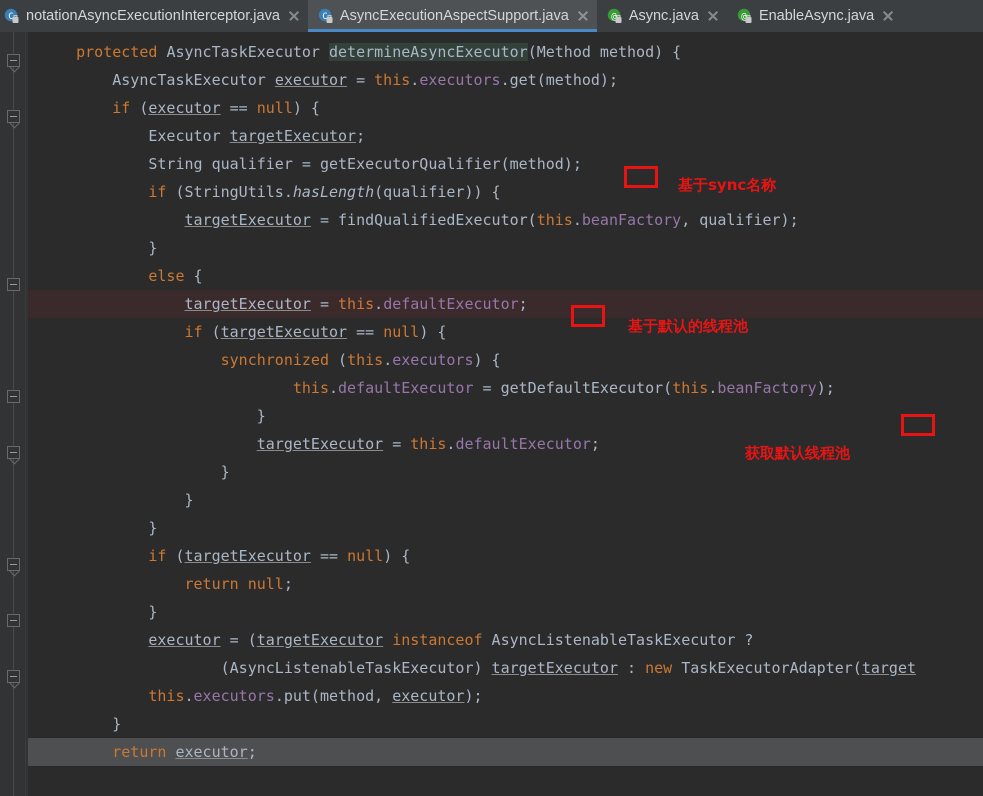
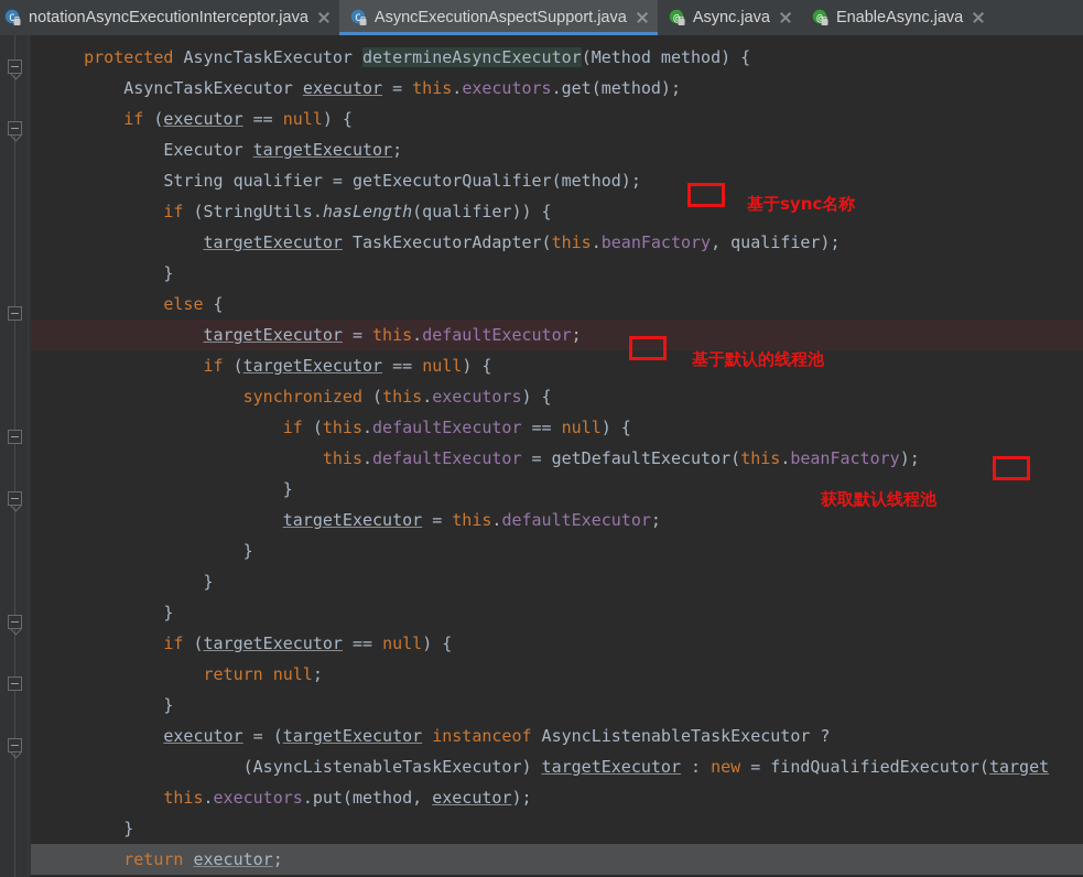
  C
  notationAsyncExecutionInterceptor.java
  C
  AsyncExecutionAspectSupport.java
  @
  Async.java
  @
  EnableAsync.java
  protected AsyncTaskExecutor determineAsyncExecutor(Method method) {
  AsyncTaskExecutor executor = this.executors.get(method);
  if (executor == null) {
  Executor targetExecutor;
  String qualifier = getExecutorQualifier(method);
  if (StringUtils.hasLength(qualifier)) {
- targetExecutor = findQualifiedExecutor(this.beanFactory, qualifier);
+ targetExecutor TaskExecutorAdapter(this.beanFactory, qualifier);
  }
  else {
  targetExecutor = this.defaultExecutor;
  if (targetExecutor == null) {
  synchronized (this.executors) {
+ if (this.defaultExecutor == null) {
  this.defaultExecutor = getDefaultExecutor(this.beanFactory);
  }
  targetExecutor = this.defaultExecutor;
  }
  }
  }
  if (targetExecutor == null) {
  return null;
  }
  executor = (targetExecutor instanceof AsyncListenableTaskExecutor ?
- (AsyncListenableTaskExecutor) targetExecutor : new TaskExecutorAdapter(target
+ (AsyncListenableTaskExecutor) targetExecutor : new = findQualifiedExecutor(target
  this.executors.put(method, executor);
  }
  return executor;
  基于sync名称
  基于默认的线程池
  获取默认线程池
